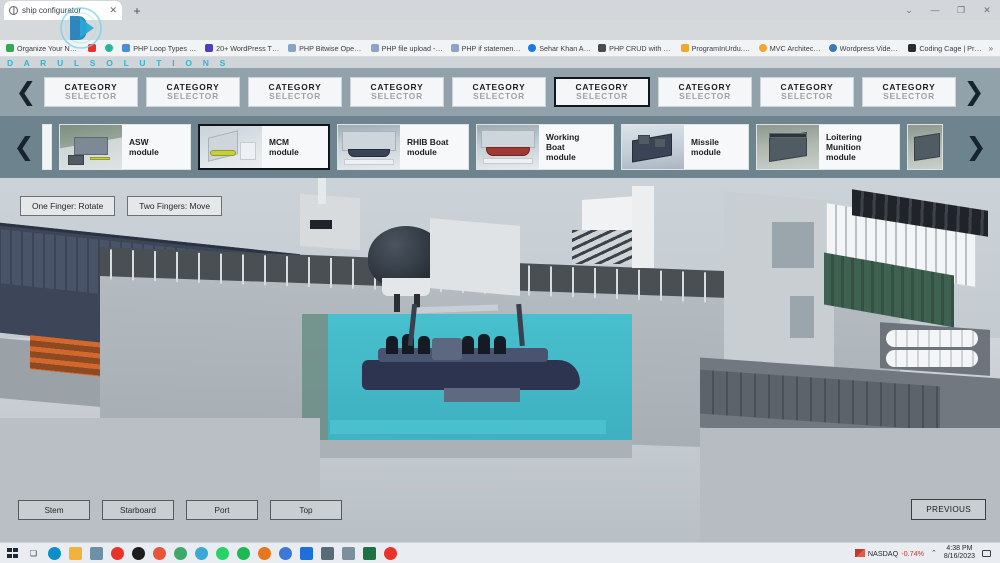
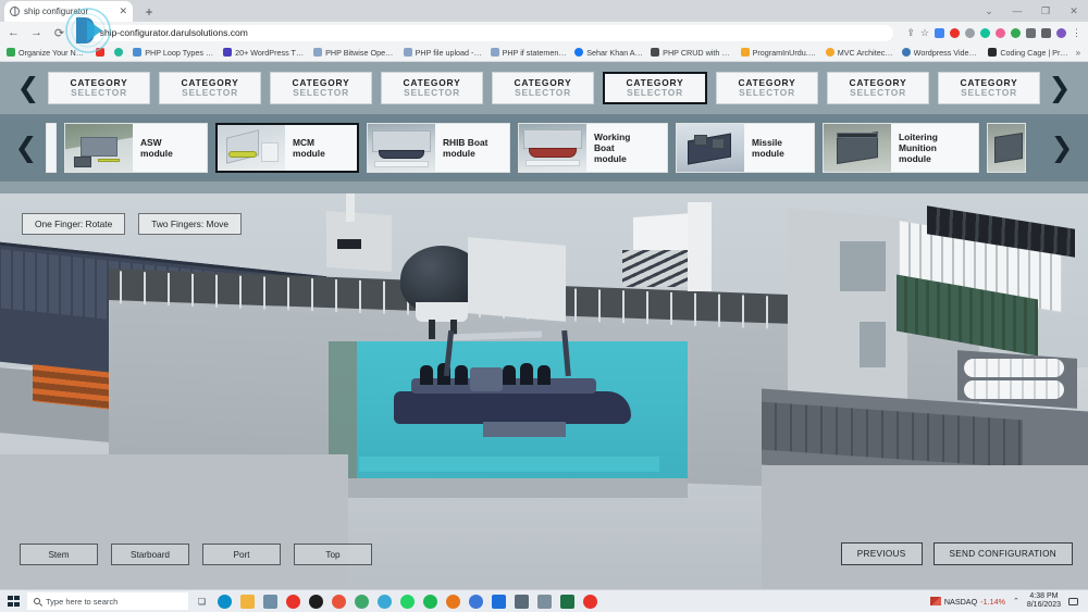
  ship configurator
  ✕
  +
  ⌄
  —
  ❐
  ✕
+ ←
+ →
+ ⟳
+ ship-configurator.darulsolutions.com
+ ⇪
+ ☆
+ ⋮
  Organize Your Next.
  PHP Loop Types do.
  20+ WordPress The.
  PHP Bitwise Operat.
  PHP file upload - w.
  PHP if statement -.
  Sehar Khan Afri
  PHP CRUD with My.
  ProgramInUrdu.co.
  MVC Architectur
  Wordpress Video T.
  Coding Cage | Prog.
  »
- D A R U L S O L U T I O N S
  ❮
  CATEGORY
  SELECTOR
  CATEGORY
  SELECTOR
  CATEGORY
  SELECTOR
  CATEGORY
  SELECTOR
  CATEGORY
  SELECTOR
  CATEGORY
  SELECTOR
  CATEGORY
  SELECTOR
  CATEGORY
  SELECTOR
  CATEGORY
  SELECTOR
  ❯
  ❮
  ASW
  module
  MCM
  module
  RHIB Boat
  module
  Working
  Boat
  module
  Missile
  module
  Loitering
  Munition
  module
  ❯
  One Finger: Rotate
  Two Fingers: Move
  Stem
  Starboard
  Port
  Top
  PREVIOUS
+ SEND CONFIGURATION
+ Type here to search
  ❏
  NASDAQ
- -0.74%
+ -1.14%
